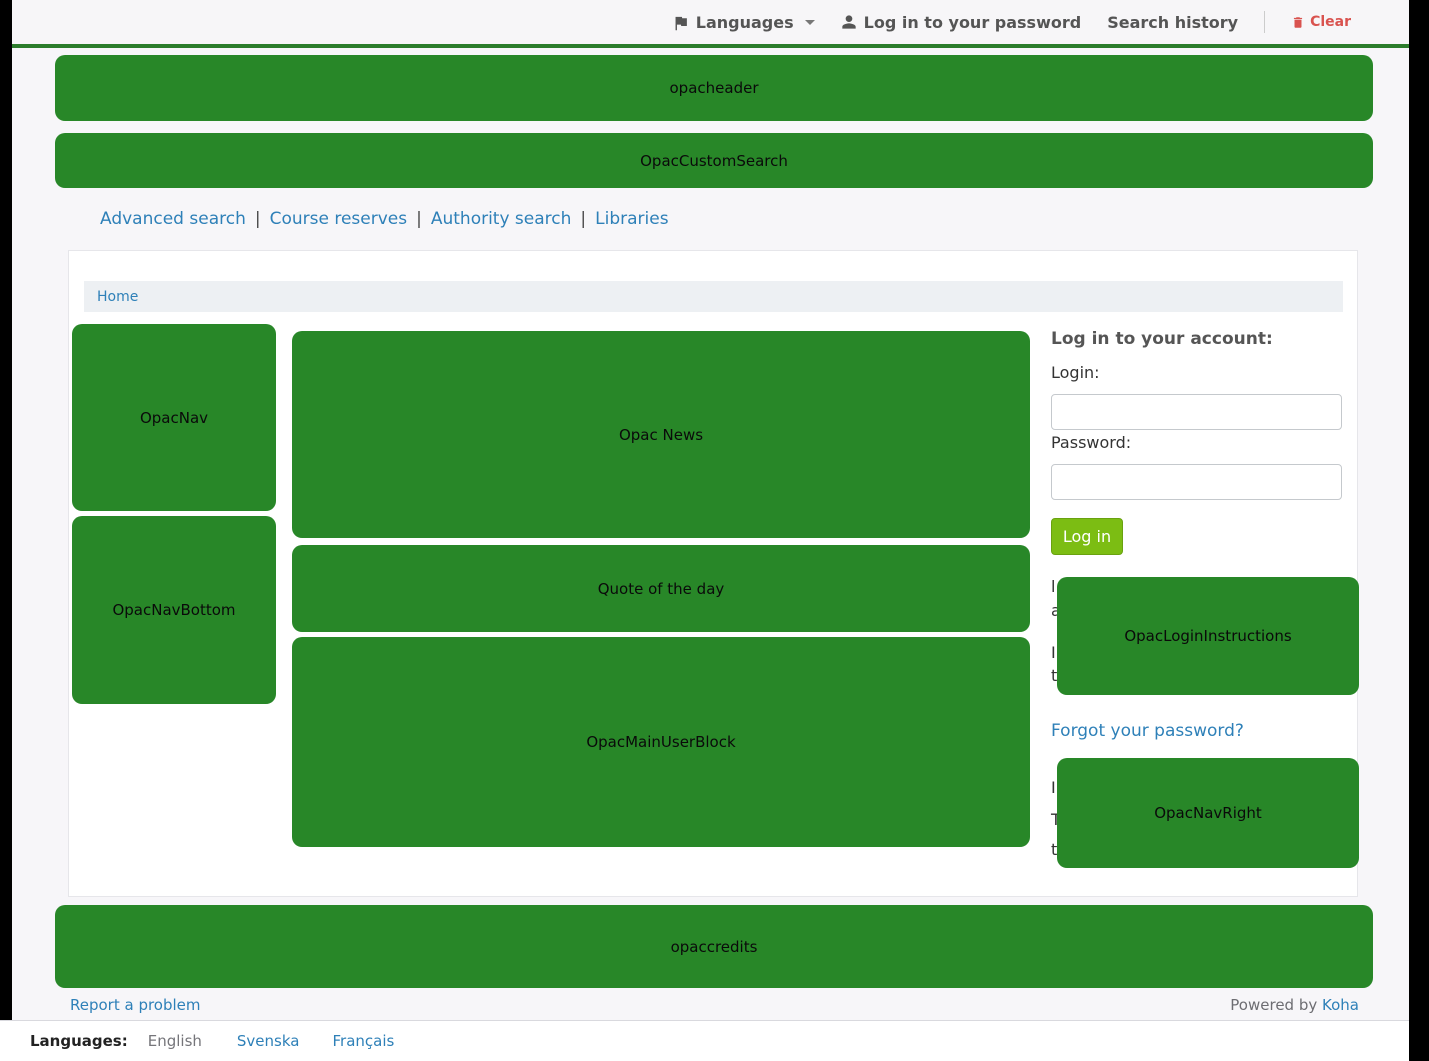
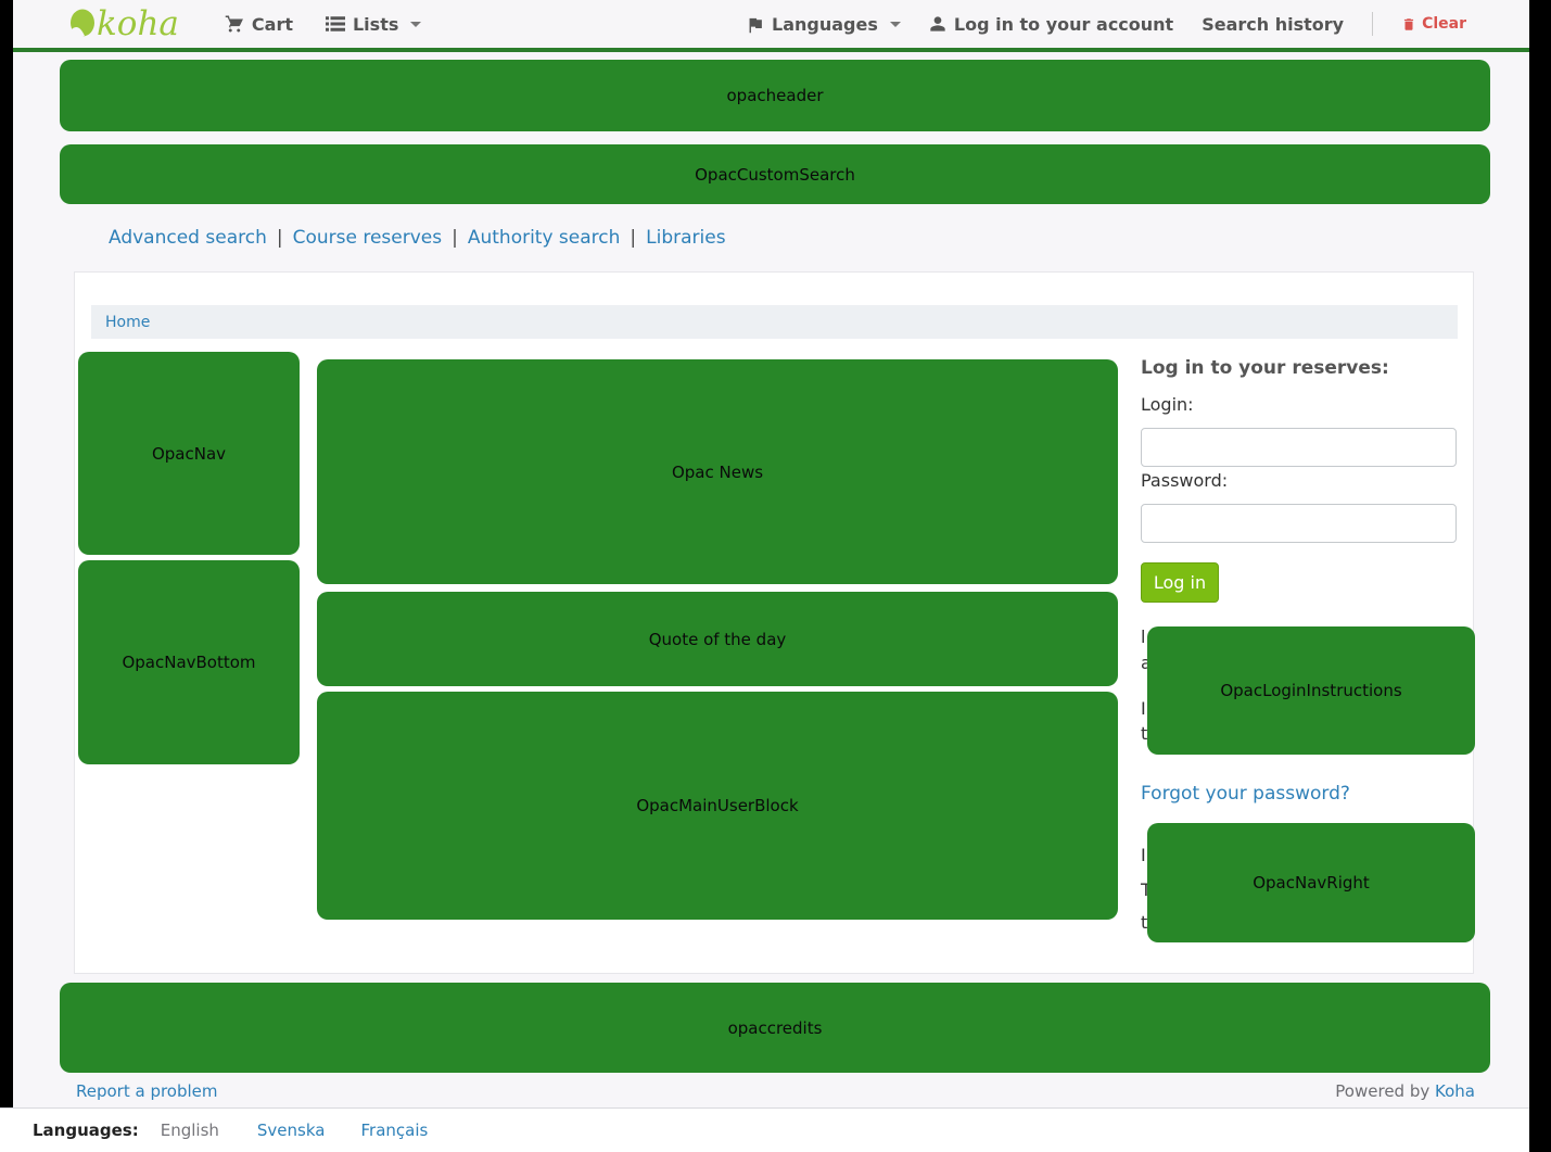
+ koha
+ Cart
+ Lists
  Languages
- Log in to your password
+ Log in to your account
  Search history
  Clear
  opacheader
  OpacCustomSearch
  Advanced search | Course reserves | Authority search | Libraries
  Home
  OpacNav
  OpacNavBottom
  Opac News
  Quote of the day
  OpacMainUserBlock
- Log in to your account:
+ Log in to your reserves:
  Login:
  Password:
  Log in
  l
  a
  I
  t
  OpacLoginInstructions
  Forgot your password?
  I
  T
  t
  OpacNavRight
  opaccredits
  Report a problem
  Powered by Koha
  Languages:
  English
  Svenska
  Français
